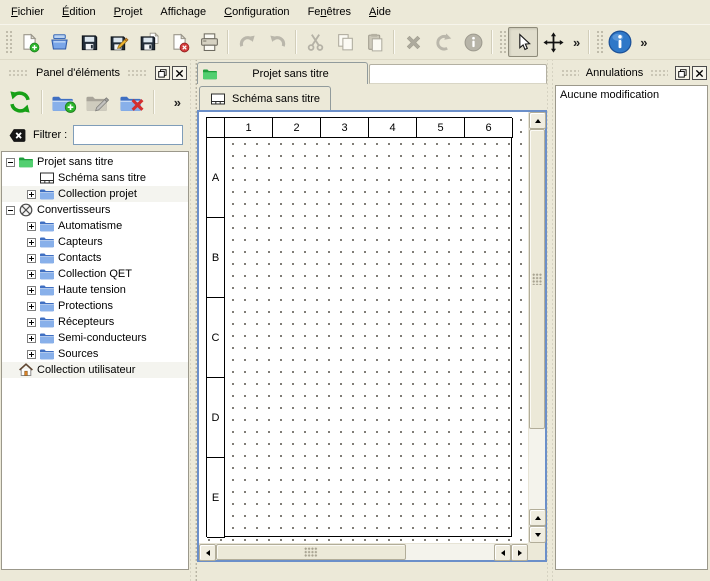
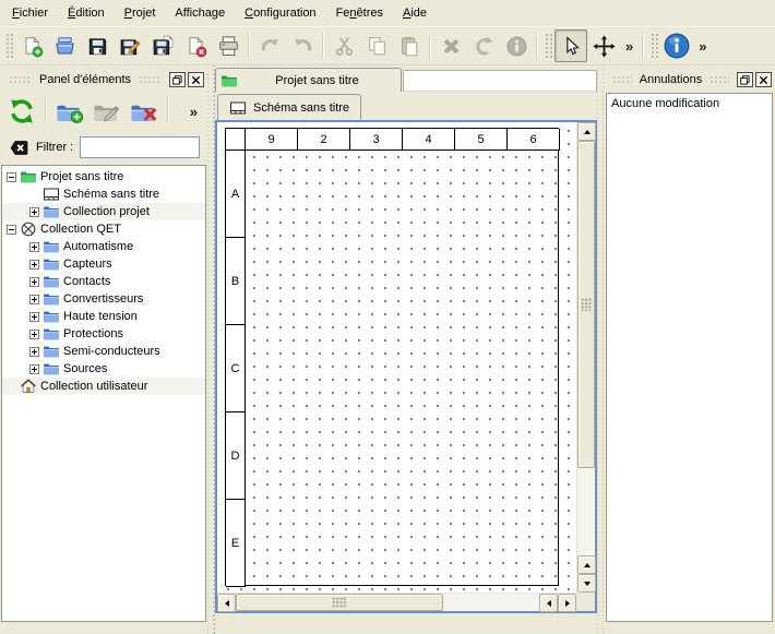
  Fichier
  Édition
  Projet
  Affichage
  Configuration
  Fenêtres
  Aide
  »
  »
  Panel d'éléments
  »
  Filtrer :
  Projet sans titre
  Schéma sans titre
  Collection projet
- Convertisseurs
+ Collection QET
  Automatisme
  Capteurs
  Contacts
- Collection QET
+ Convertisseurs
  Haute tension
  Protections
- Récepteurs
  Semi-conducteurs
  Sources
  Collection utilisateur
  Projet sans titre
  Schéma sans titre
- 1
+ 9
  2
  3
  4
  5
  6
  A
  B
  C
  D
  E
  Annulations
  Aucune modification
